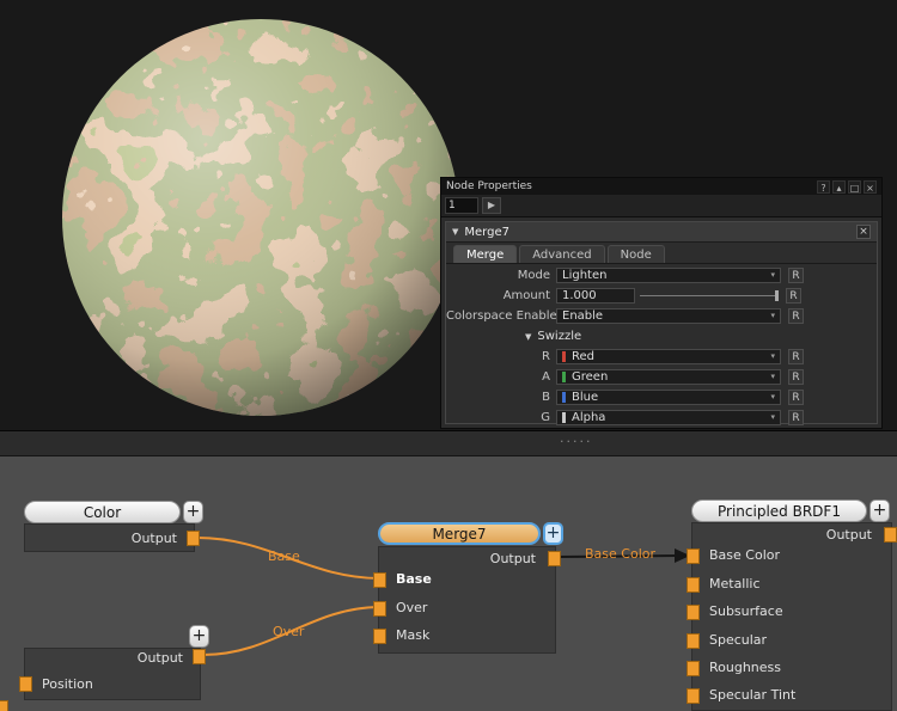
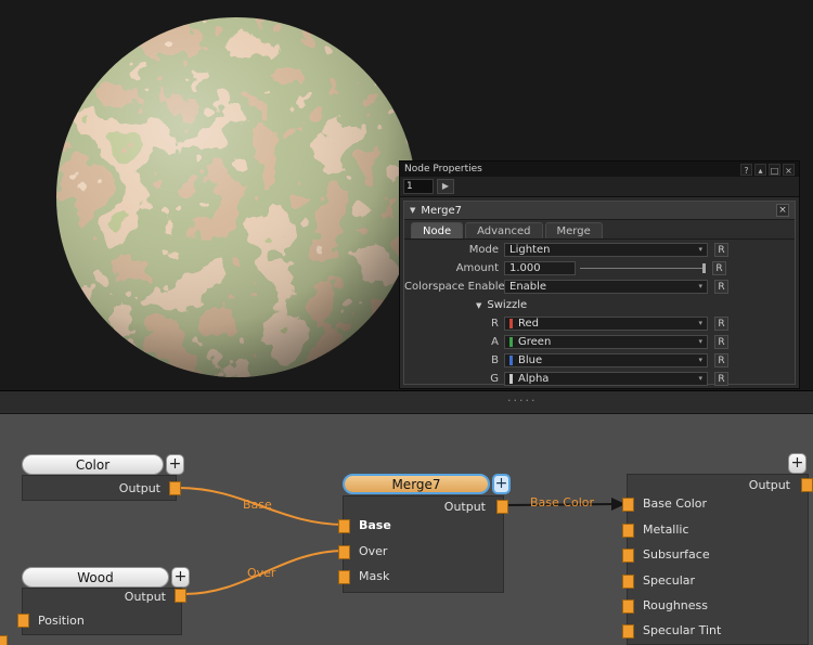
  ·····
  Base
  Over
  Base Color
  Color
  +
  Output
+ Wood
  +
  Output
  Position
  Merge7
  +
  Output
  Base
  Over
  Mask
- Principled BRDF1
  +
  Output
  Base Color
  Metallic
  Subsurface
  Specular
  Roughness
  Specular Tint
  Node Properties
  ?
  ▴
  □
  ×
  1
  ▶
  ▼
  Merge7
  ×
- Merge
+ Node
  Advanced
- Node
+ Merge
  Mode
  Lighten
  ▾
  R
  Amount
  1.000
  R
  Colorspace Enable
  Enable
  ▾
  R
  ▼
  Swizzle
  R
  Red
  ▾
  R
  A
  Green
  ▾
  R
  B
  Blue
  ▾
  R
  G
  Alpha
  ▾
  R
